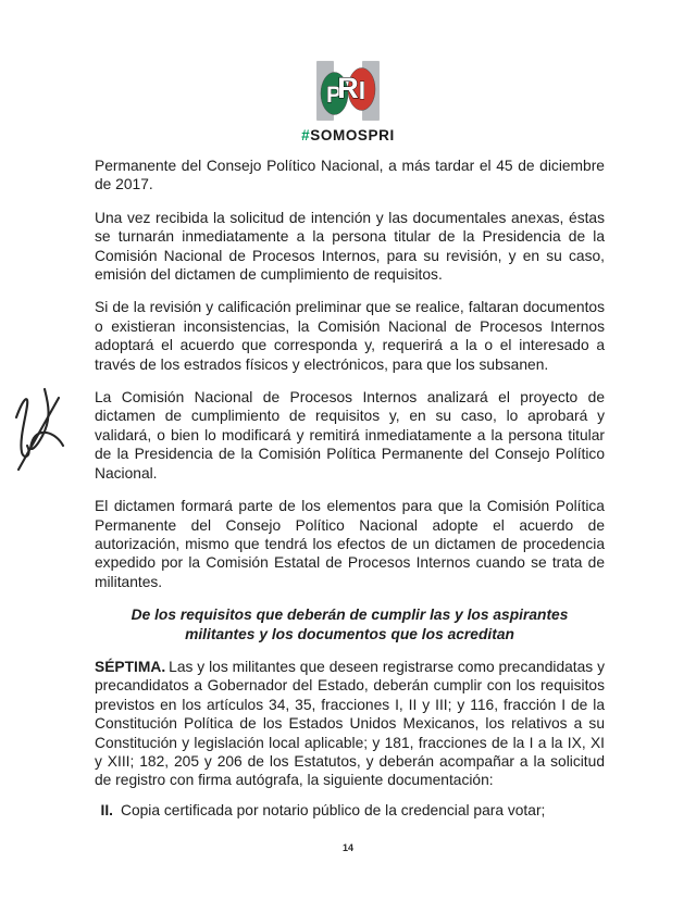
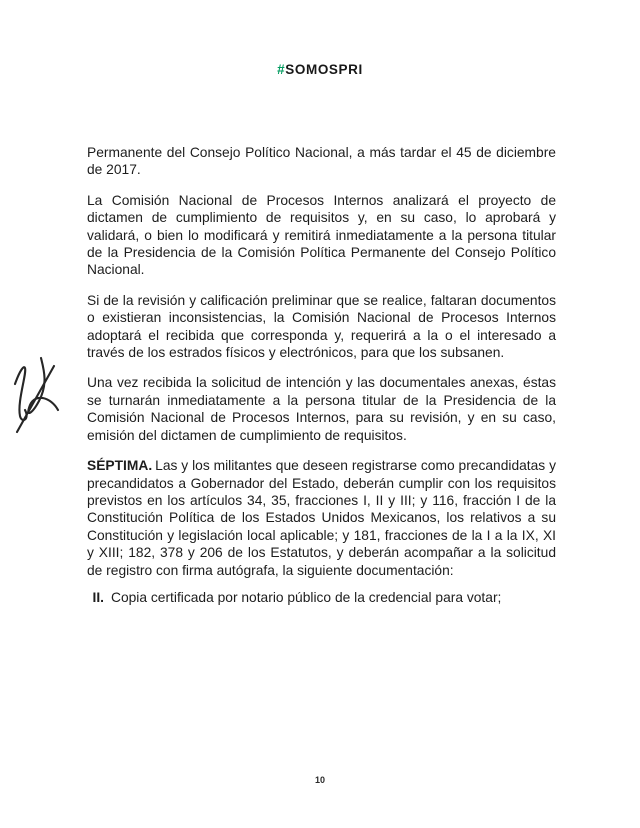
- P
- R
- I
  #SOMOSPRI
  Permanente del Consejo Político Nacional, a más tardar el 45 de diciembre de 2017.
- Una vez recibida la solicitud de intención y las documentales anexas, éstas se turnarán inmediatamente a la persona titular de la Presidencia de la Comisión Nacional de Procesos Internos, para su revisión, y en su caso, emisión del dictamen de cumplimiento de requisitos.
+ La Comisión Nacional de Procesos Internos analizará el proyecto de dictamen de cumplimiento de requisitos y, en su caso, lo aprobará y validará, o bien lo modificará y remitirá inmediatamente a la persona titular de la Presidencia de la Comisión Política Permanente del Consejo Político Nacional.
- Si de la revisión y calificación preliminar que se realice, faltaran documentos o existieran inconsistencias, la Comisión Nacional de Procesos Internos adoptará el acuerdo que corresponda y, requerirá a la o el interesado a través de los estrados físicos y electrónicos, para que los subsanen.
+ Si de la revisión y calificación preliminar que se realice, faltaran documentos o existieran inconsistencias, la Comisión Nacional de Procesos Internos adoptará el recibida que corresponda y, requerirá a la o el interesado a través de los estrados físicos y electrónicos, para que los subsanen.
- La Comisión Nacional de Procesos Internos analizará el proyecto de dictamen de cumplimiento de requisitos y, en su caso, lo aprobará y validará, o bien lo modificará y remitirá inmediatamente a la persona titular de la Presidencia de la Comisión Política Permanente del Consejo Político Nacional.
+ Una vez recibida la solicitud de intención y las documentales anexas, éstas se turnarán inmediatamente a la persona titular de la Presidencia de la Comisión Nacional de Procesos Internos, para su revisión, y en su caso, emisión del dictamen de cumplimiento de requisitos.
- El dictamen formará parte de los elementos para que la Comisión Política Permanente del Consejo Político Nacional adopte el acuerdo de autorización, mismo que tendrá los efectos de un dictamen de procedencia expedido por la Comisión Estatal de Procesos Internos cuando se trata de militantes.
- De los requisitos que deberán de cumplir las y los aspirantes militantes y los documentos que los acreditan
- SÉPTIMA. Las y los militantes que deseen registrarse como precandidatas y precandidatos a Gobernador del Estado, deberán cumplir con los requisitos previstos en los artículos 34, 35, fracciones I, II y III; y 116, fracción I de la Constitución Política de los Estados Unidos Mexicanos, los relativos a su Constitución y legislación local aplicable; y 181, fracciones de la I a la IX, XI y XIII; 182, 205 y 206 de los Estatutos, y deberán acompañar a la solicitud de registro con firma autógrafa, la siguiente documentación:
+ SÉPTIMA. Las y los militantes que deseen registrarse como precandidatas y precandidatos a Gobernador del Estado, deberán cumplir con los requisitos previstos en los artículos 34, 35, fracciones I, II y III; y 116, fracción I de la Constitución Política de los Estados Unidos Mexicanos, los relativos a su Constitución y legislación local aplicable; y 181, fracciones de la I a la IX, XI y XIII; 182, 378 y 206 de los Estatutos, y deberán acompañar a la solicitud de registro con firma autógrafa, la siguiente documentación:
  II.
  Copia certificada por notario público de la credencial para votar;
- 14
+ 10
